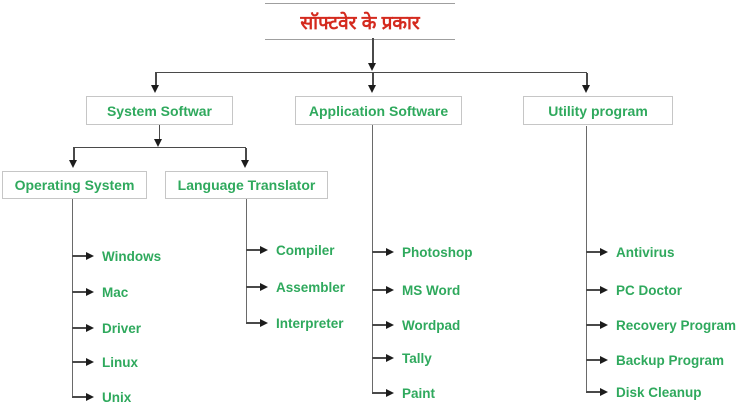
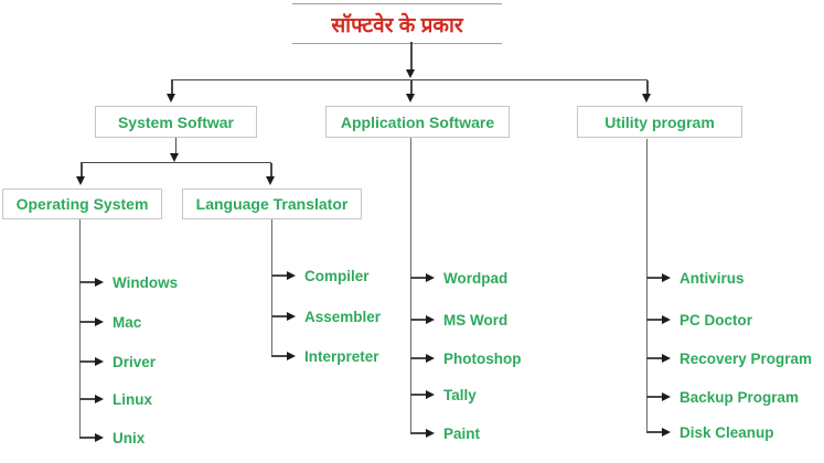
  सॉफ्टवेर के प्रकार
  System Softwar
  Application Software
  Utility program
  Operating System
  Language Translator
  Windows
  Mac
  Driver
  Linux
  Unix
  Compiler
  Assembler
  Interpreter
- Photoshop
+ Wordpad
  MS Word
- Wordpad
+ Photoshop
  Tally
  Paint
  Antivirus
  PC Doctor
  Recovery Program
  Backup Program
  Disk Cleanup
